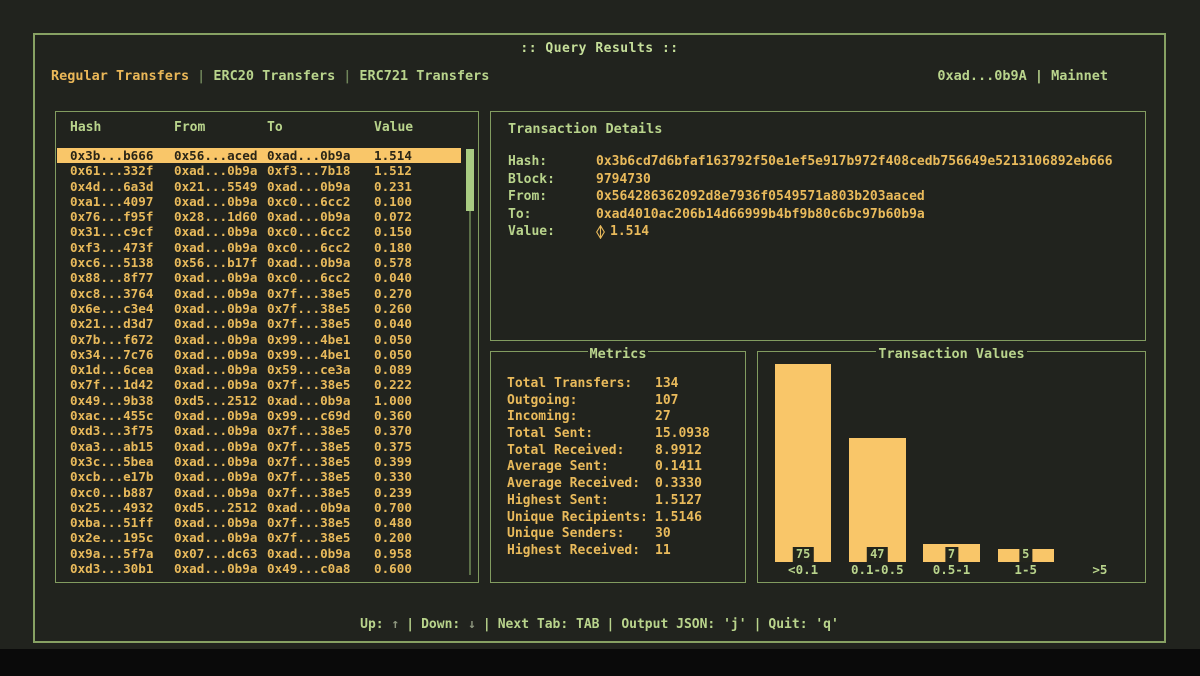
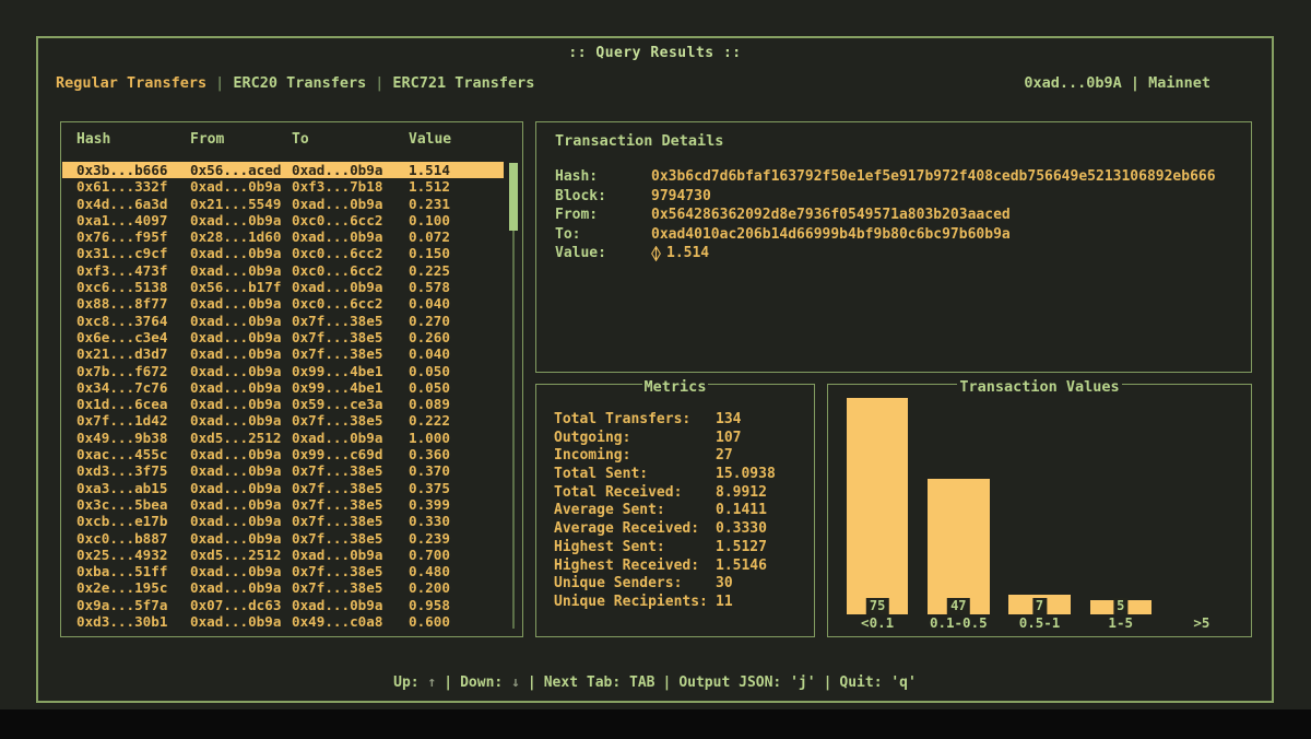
  :: Query Results ::
  Regular Transfers | ERC20 Transfers | ERC721 Transfers
  0xad...0b9A | Mainnet
  Hash
  From
  To
  Value
  0x3b...b666
  0x56...aced
  0xad...0b9a
  1.514
  0x61...332f
  0xad...0b9a
  0xf3...7b18
  1.512
  0x4d...6a3d
  0x21...5549
  0xad...0b9a
  0.231
  0xa1...4097
  0xad...0b9a
  0xc0...6cc2
  0.100
  0x76...f95f
  0x28...1d60
  0xad...0b9a
  0.072
  0x31...c9cf
  0xad...0b9a
  0xc0...6cc2
  0.150
  0xf3...473f
  0xad...0b9a
  0xc0...6cc2
- 0.180
+ 0.225
  0xc6...5138
  0x56...b17f
  0xad...0b9a
  0.578
  0x88...8f77
  0xad...0b9a
  0xc0...6cc2
  0.040
  0xc8...3764
  0xad...0b9a
  0x7f...38e5
  0.270
  0x6e...c3e4
  0xad...0b9a
  0x7f...38e5
  0.260
  0x21...d3d7
  0xad...0b9a
  0x7f...38e5
  0.040
  0x7b...f672
  0xad...0b9a
  0x99...4be1
  0.050
  0x34...7c76
  0xad...0b9a
  0x99...4be1
  0.050
  0x1d...6cea
  0xad...0b9a
  0x59...ce3a
  0.089
  0x7f...1d42
  0xad...0b9a
  0x7f...38e5
  0.222
  0x49...9b38
  0xd5...2512
  0xad...0b9a
  1.000
  0xac...455c
  0xad...0b9a
  0x99...c69d
  0.360
  0xd3...3f75
  0xad...0b9a
  0x7f...38e5
  0.370
  0xa3...ab15
  0xad...0b9a
  0x7f...38e5
  0.375
  0x3c...5bea
  0xad...0b9a
  0x7f...38e5
  0.399
  0xcb...e17b
  0xad...0b9a
  0x7f...38e5
  0.330
  0xc0...b887
  0xad...0b9a
  0x7f...38e5
  0.239
  0x25...4932
  0xd5...2512
  0xad...0b9a
  0.700
  0xba...51ff
  0xad...0b9a
  0x7f...38e5
  0.480
  0x2e...195c
  0xad...0b9a
  0x7f...38e5
  0.200
  0x9a...5f7a
  0x07...dc63
  0xad...0b9a
  0.958
  0xd3...30b1
  0xad...0b9a
  0x49...c0a8
  0.600
  Transaction Details
  Hash:
  0x3b6cd7d6bfaf163792f50e1ef5e917b972f408cedb756649e5213106892eb666
  Block:
  9794730
  From:
  0x564286362092d8e7936f0549571a803b203aaced
  To:
  0xad4010ac206b14d66999b4bf9b80c6bc97b60b9a
  Value:
  1.514
  Metrics
  Total Transfers:
  134
  Outgoing:
  107
  Incoming:
  27
  Total Sent:
  15.0938
  Total Received:
  8.9912
  Average Sent:
  0.1411
  Average Received:
  0.3330
  Highest Sent:
  1.5127
- Unique Recipients:
+ Highest Received:
  1.5146
  Unique Senders:
  30
- Highest Received:
+ Unique Recipients:
  11
  Transaction Values
  75
  47
  7
  5
  <0.1
  0.1-0.5
  0.5-1
  1-5
  >5
  Up: ↑ | Down: ↓ | Next Tab: TAB | Output JSON: 'j' | Quit: 'q'
